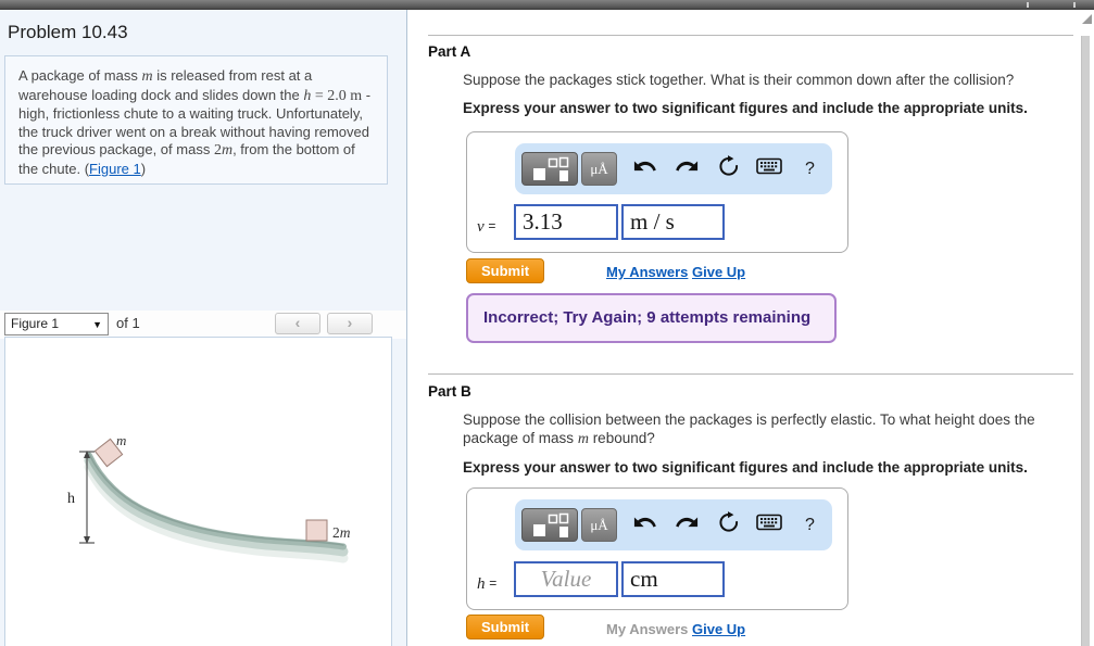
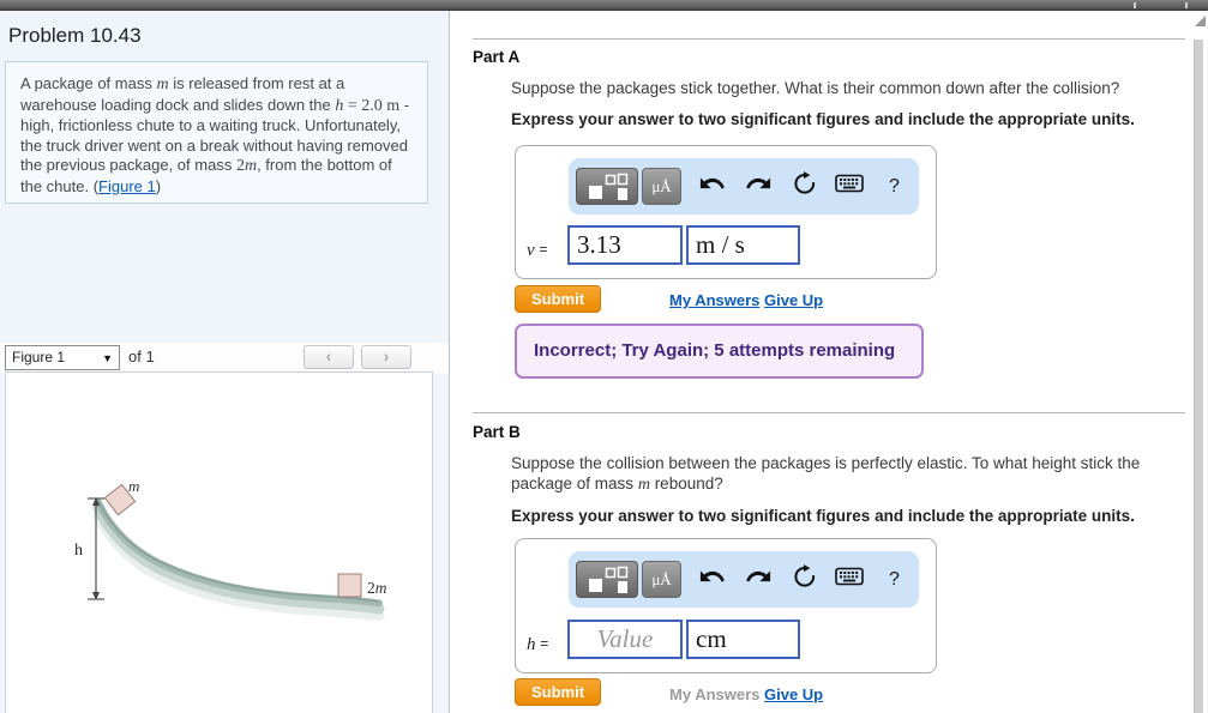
  Problem 10.43
  A package of mass m is released from rest at a warehouse loading dock and slides down the h = 2.0 m - high, frictionless chute to a waiting truck. Unfortunately, the truck driver went on a break without having removed the previous package, of mass 2m, from the bottom of the chute. (Figure 1)
  Figure 1
  ▼
  of 1
  ‹
  ›
  h
  m
  2m
  Part A
  Suppose the packages stick together. What is their common down after the collision?
  Express your answer to two significant figures and include the appropriate units.
  μÅ
  ?
  v =
  3.13
  m / s
  Submit
  My Answers
  Give Up
- Incorrect; Try Again; 9 attempts remaining
+ Incorrect; Try Again; 5 attempts remaining
  Part B
- Suppose the collision between the packages is perfectly elastic. To what height does the package of mass m rebound?
+ Suppose the collision between the packages is perfectly elastic. To what height stick the package of mass m rebound?
  Express your answer to two significant figures and include the appropriate units.
  μÅ
  ?
  h =
  Value
  cm
  Submit
  My Answers
  Give Up
